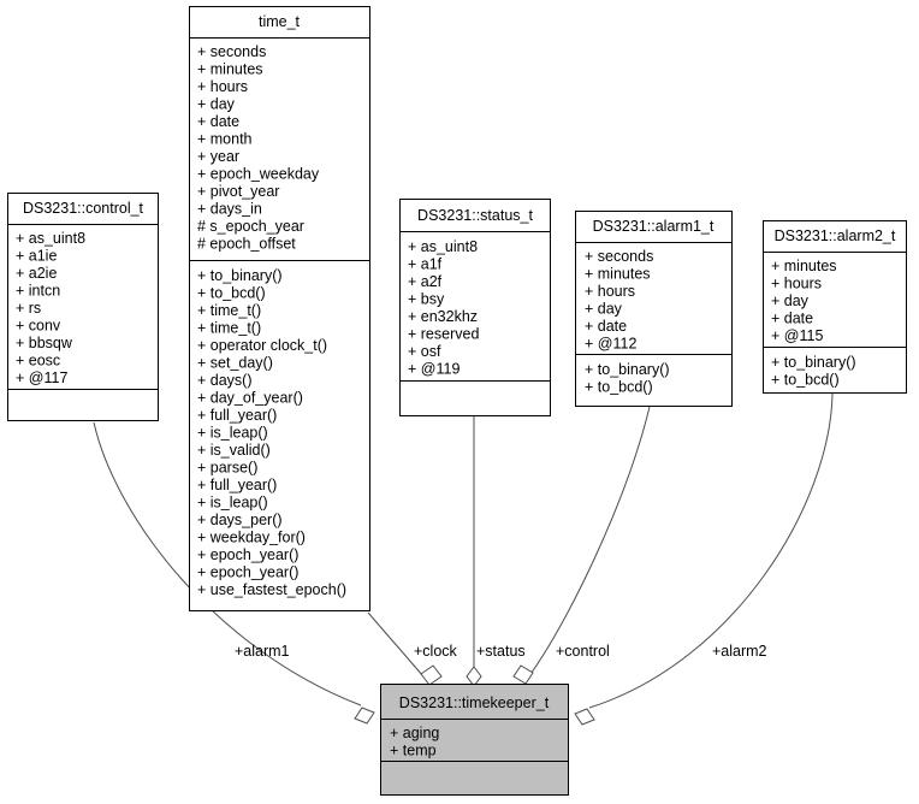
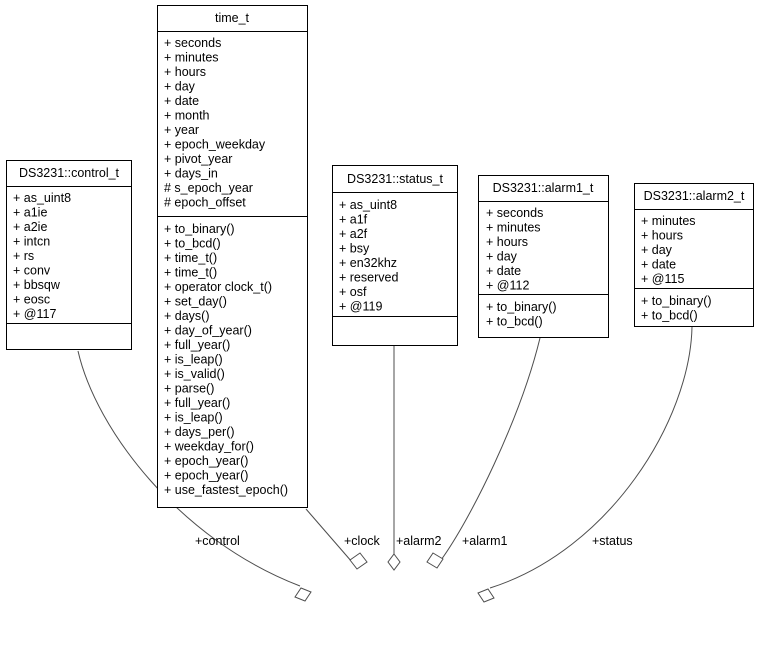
- +alarm1
+ +control
  +clock
- +status
+ +alarm2
- +control
+ +alarm1
- +alarm2
+ +status
  time_t
  + seconds
  + minutes
  + hours
  + day
  + date
  + month
  + year
  + epoch_weekday
  + pivot_year
  + days_in
  # s_epoch_year
  # epoch_offset
  + to_binary()
  + to_bcd()
  + time_t()
  + time_t()
  + operator clock_t()
  + set_day()
  + days()
  + day_of_year()
  + full_year()
  + is_leap()
  + is_valid()
  + parse()
  + full_year()
  + is_leap()
  + days_per()
  + weekday_for()
  + epoch_year()
  + epoch_year()
  + use_fastest_epoch()
  DS3231::control_t
  + as_uint8
  + a1ie
  + a2ie
  + intcn
  + rs
  + conv
  + bbsqw
  + eosc
  + @117
  DS3231::status_t
  + as_uint8
  + a1f
  + a2f
  + bsy
  + en32khz
  + reserved
  + osf
  + @119
  DS3231::alarm1_t
  + seconds
  + minutes
  + hours
  + day
  + date
  + @112
  + to_binary()
  + to_bcd()
  DS3231::alarm2_t
  + minutes
  + hours
  + day
  + date
  + @115
  + to_binary()
  + to_bcd()
- DS3231::timekeeper_t
- + aging
- + temp
